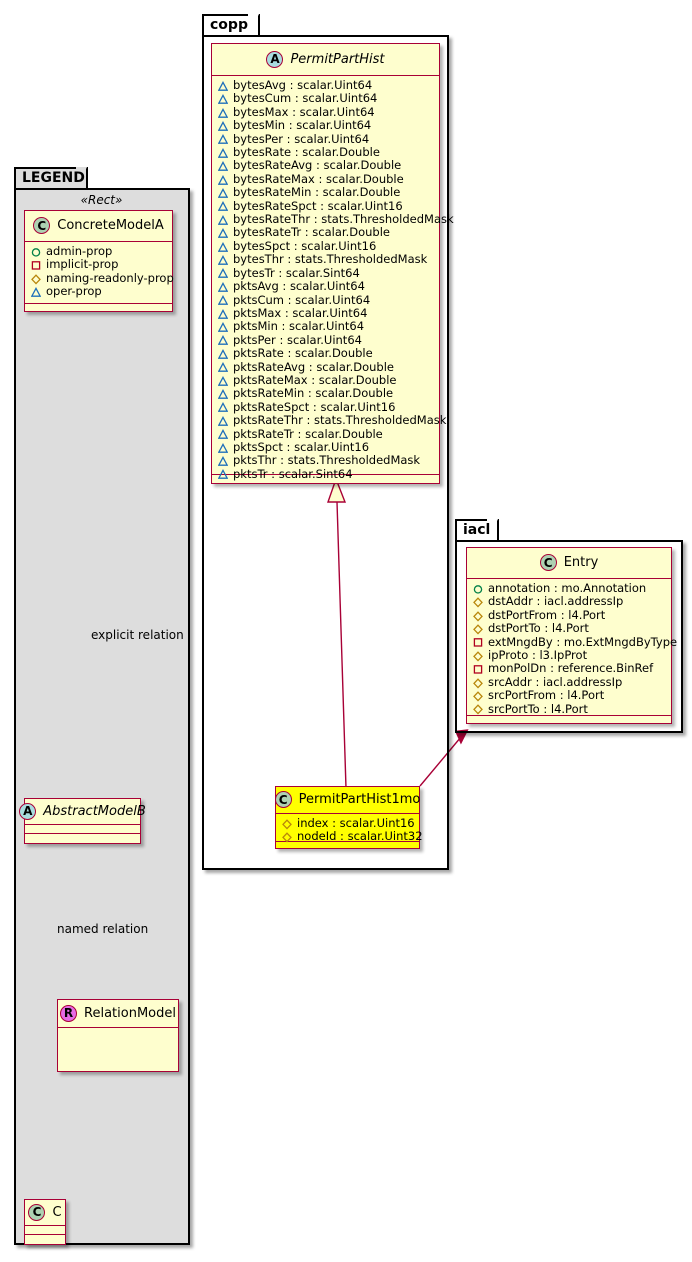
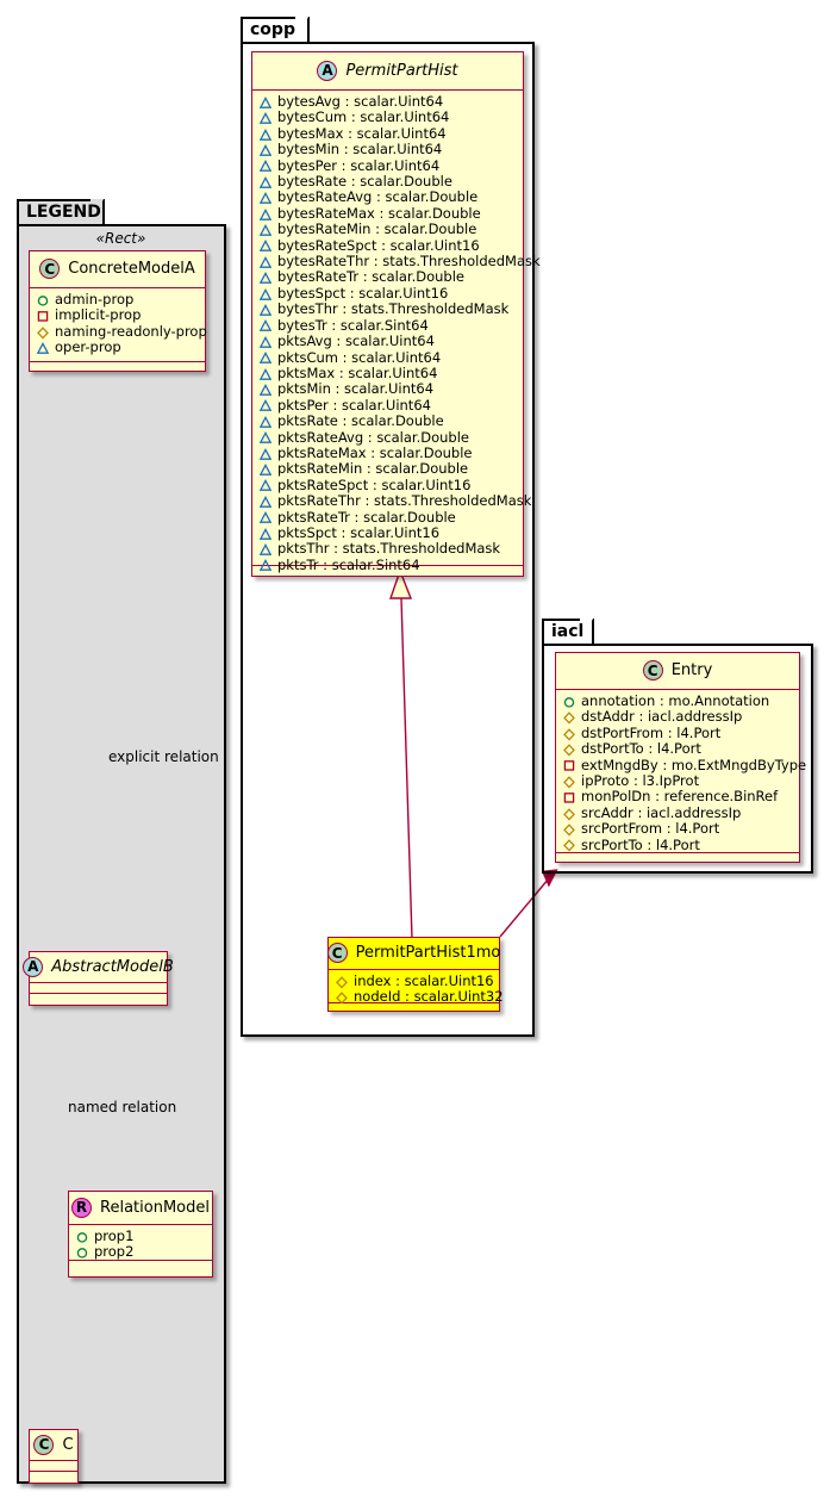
  copp
  A
  PermitPartHist
  bytesAvg : scalar.Uint64
  bytesCum : scalar.Uint64
  bytesMax : scalar.Uint64
  bytesMin : scalar.Uint64
  bytesPer : scalar.Uint64
  bytesRate : scalar.Double
  bytesRateAvg : scalar.Double
  bytesRateMax : scalar.Double
  bytesRateMin : scalar.Double
  bytesRateSpct : scalar.Uint16
  bytesRateThr : stats.ThresholdedMask
  bytesRateTr : scalar.Double
  bytesSpct : scalar.Uint16
  bytesThr : stats.ThresholdedMask
  bytesTr : scalar.Sint64
  pktsAvg : scalar.Uint64
  pktsCum : scalar.Uint64
  pktsMax : scalar.Uint64
  pktsMin : scalar.Uint64
  pktsPer : scalar.Uint64
  pktsRate : scalar.Double
  pktsRateAvg : scalar.Double
  pktsRateMax : scalar.Double
  pktsRateMin : scalar.Double
  pktsRateSpct : scalar.Uint16
  pktsRateThr : stats.ThresholdedMask
  pktsRateTr : scalar.Double
  pktsSpct : scalar.Uint16
  pktsThr : stats.ThresholdedMask
  pktsTr : scalar.Sint64
  C
  PermitPartHist1mo
  index : scalar.Uint16
  nodeId : scalar.Uint32
  iacl
  C
  Entry
  annotation : mo.Annotation
  dstAddr : iacl.addressIp
  dstPortFrom : l4.Port
  dstPortTo : l4.Port
  extMngdBy : mo.ExtMngdByType
  ipProto : l3.IpProt
  monPolDn : reference.BinRef
  srcAddr : iacl.addressIp
  srcPortFrom : l4.Port
  srcPortTo : l4.Port
  LEGEND
  «Rect»
  C
  ConcreteModelA
  admin-prop
  implicit-prop
  naming-readonly-prop
  oper-prop
  explicit relation
  A
  AbstractModelB
  named relation
  R
  RelationModel
+ prop1
+ prop2
  C
  C
